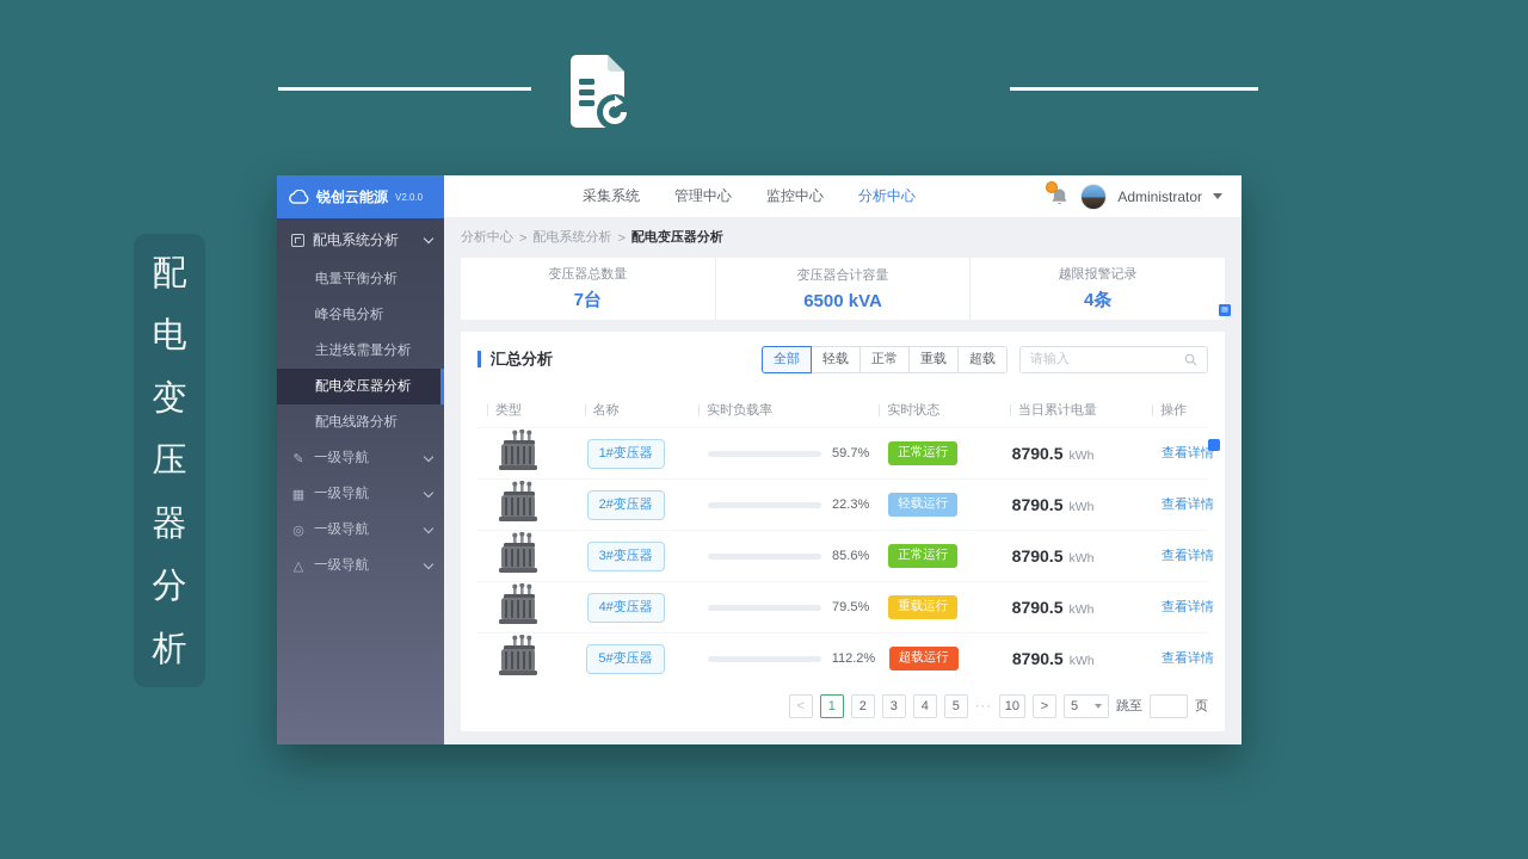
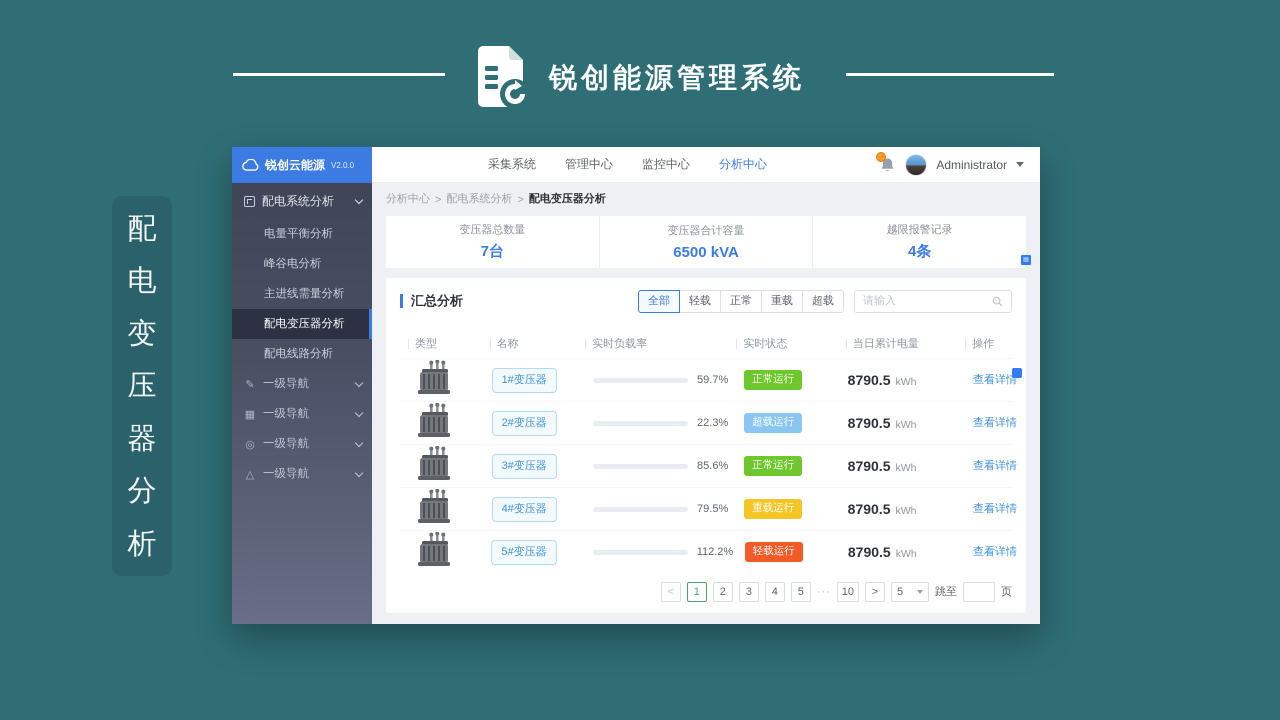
+ 锐创能源管理系统
  配
  电
  变
  压
  器
  分
  析
  锐创云能源
  V2.0.0
  配电系统分析
  电量平衡分析
  峰谷电分析
  主进线需量分析
  配电变压器分析
  配电线路分析
  ✎
  一级导航
  ▦
  一级导航
  ◎
  一级导航
  △
  一级导航
  采集系统
  管理中心
  监控中心
  分析中心
  Administrator
  分析中心
  >
  配电系统分析
  >
  配电变压器分析
  变压器总数量
  7台
  变压器合计容量
  6500 kVA
  越限报警记录
  4条
  汇总分析
  全部
  轻载
  正常
  重载
  超载
  请输入
  类型
  名称
  实时负载率
  实时状态
  当日累计电量
  操作
  1#变压器
  59.7%
  正常运行
  8790.5
  kWh
  查看详情
  2#变压器
  22.3%
- 轻载运行
+ 超载运行
  8790.5
  kWh
  查看详情
  3#变压器
  85.6%
  正常运行
  8790.5
  kWh
  查看详情
  4#变压器
  79.5%
  重载运行
  8790.5
  kWh
  查看详情
  5#变压器
  112.2%
- 超载运行
+ 轻载运行
  8790.5
  kWh
  查看详情
  <
  1
  2
  3
  4
  5
  ···
  10
  >
  5
  跳至
  页
